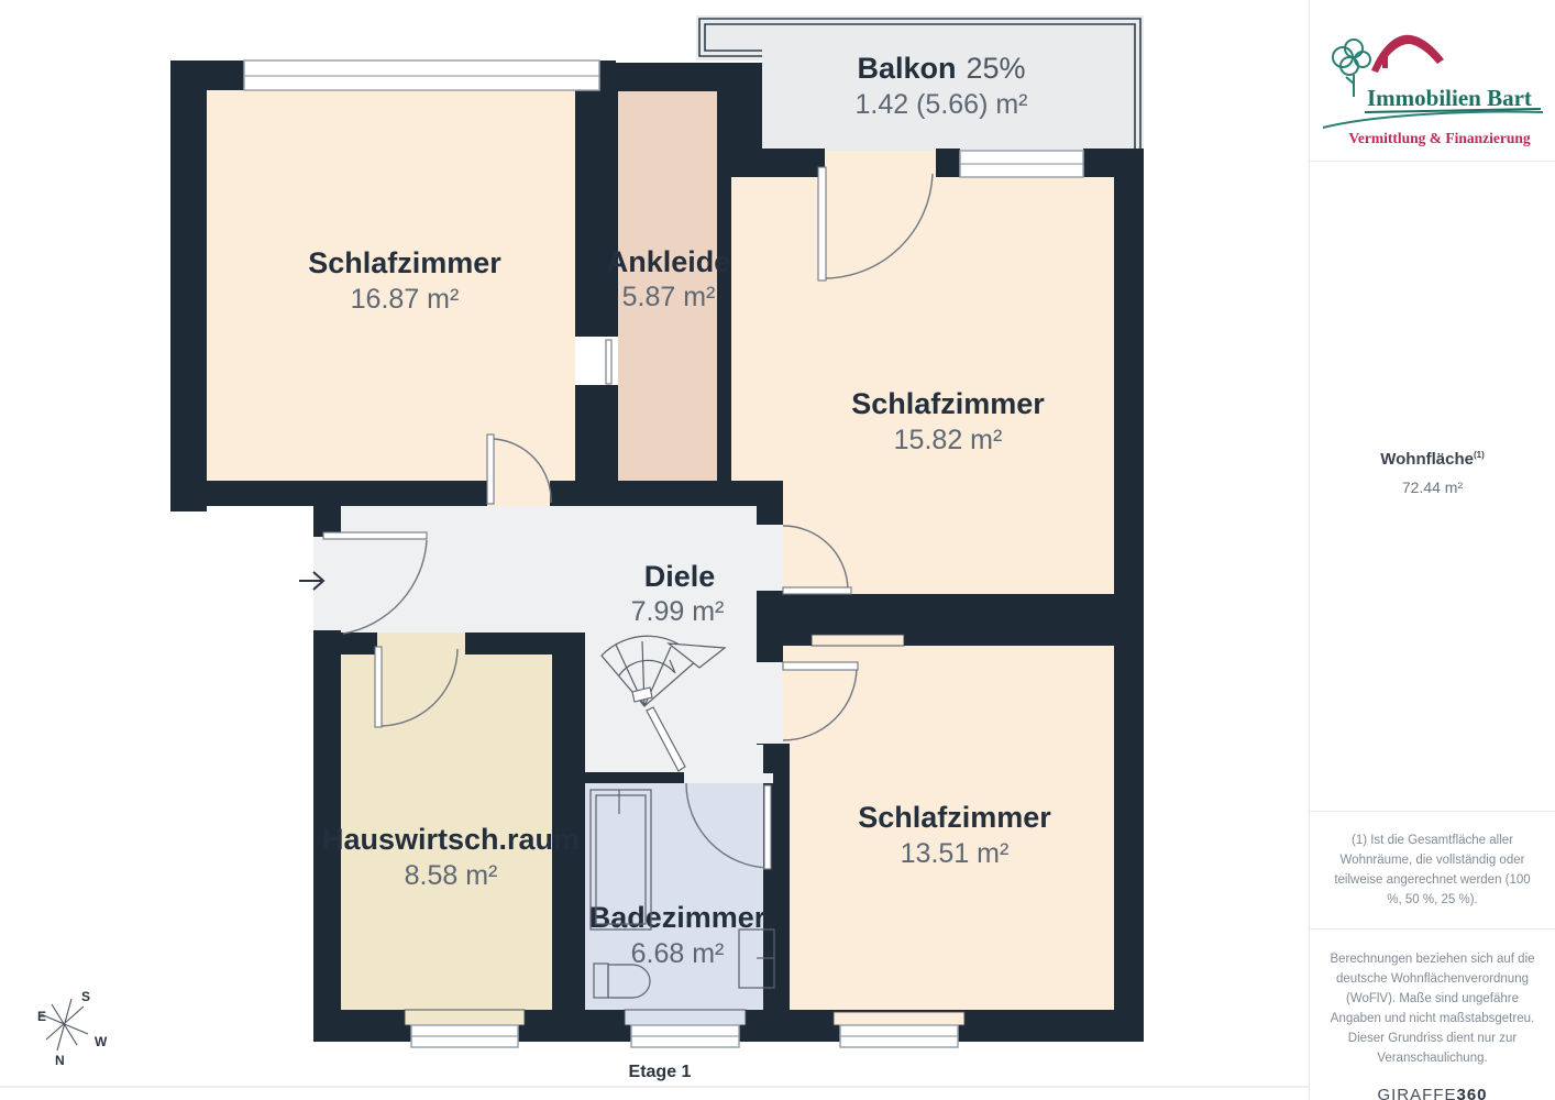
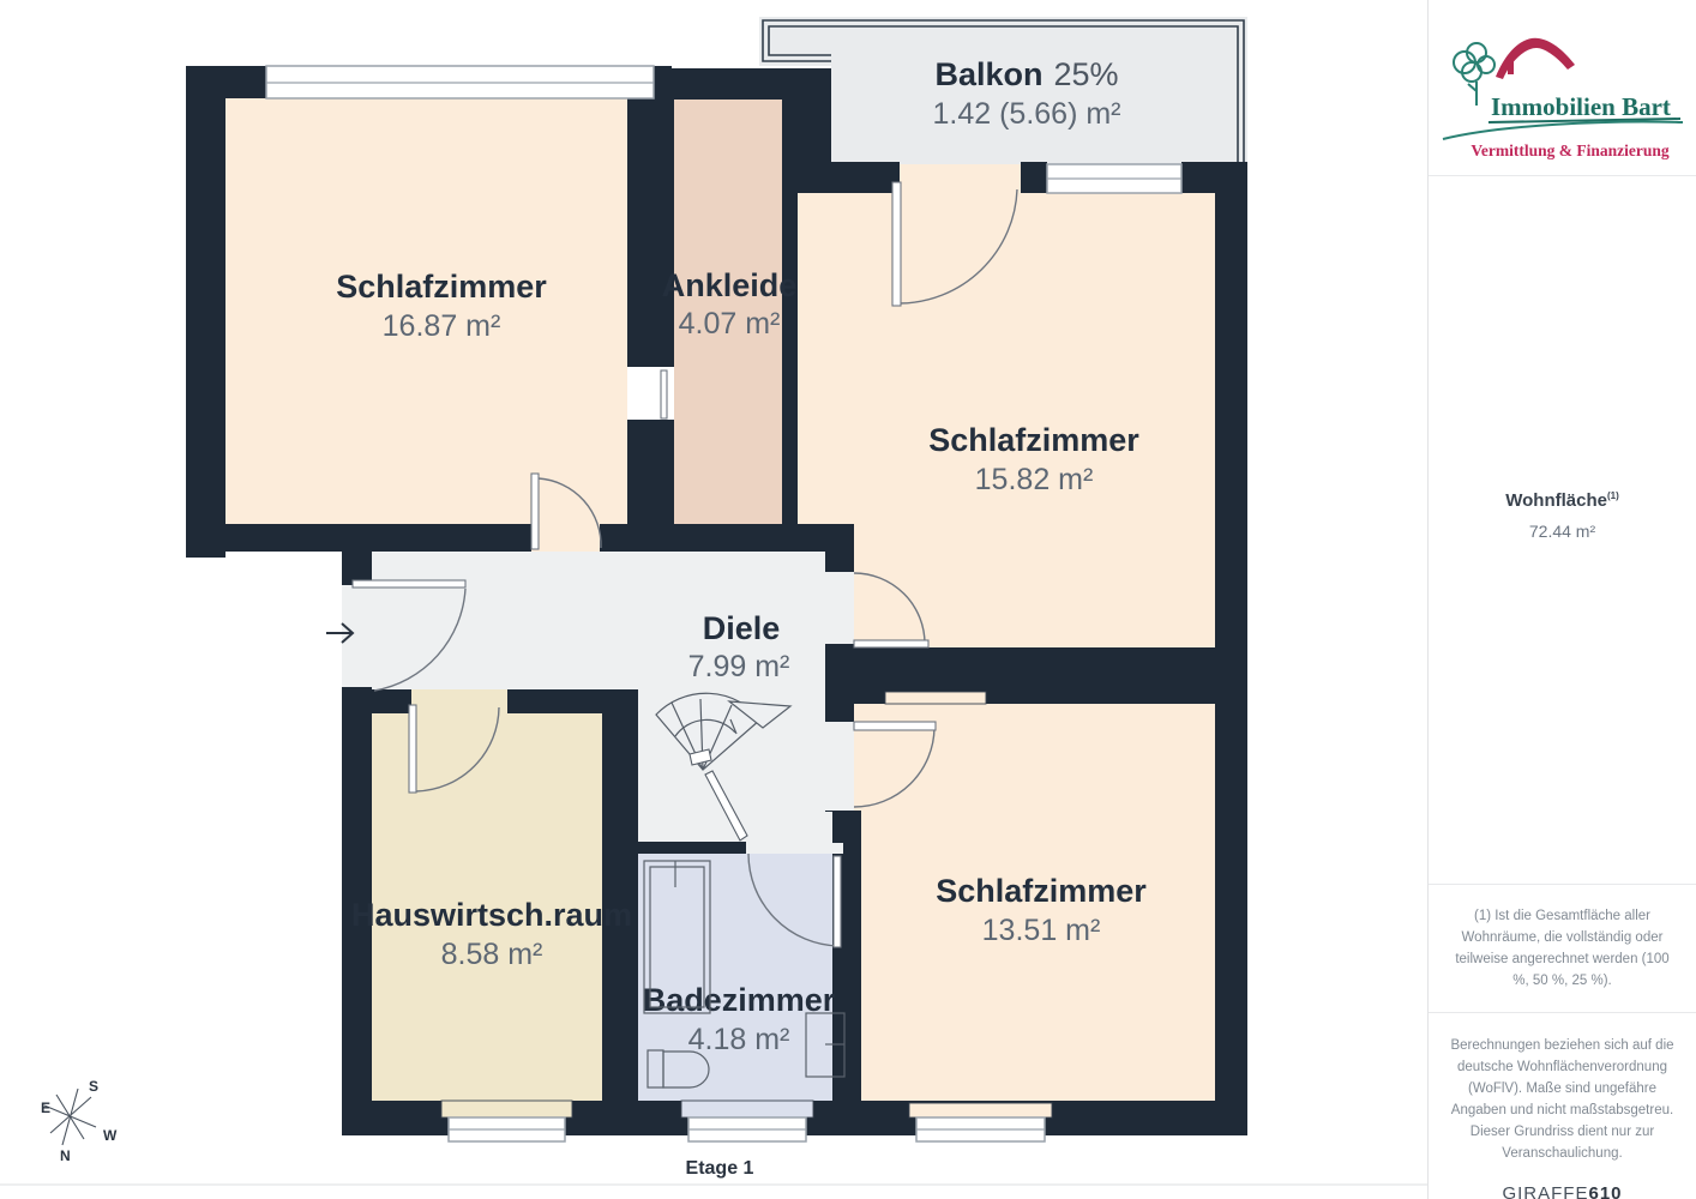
  S
  E
  W
  N
  Schlafzimmer
  16.87 m²
  Ankleide
- 5.87 m²
+ 4.07 m²
  Balkon 25%
  1.42 (5.66) m²
  Schlafzimmer
  15.82 m²
  Diele
  7.99 m²
  Hauswirtsch.raum
  8.58 m²
  Badezimmer
- 6.68 m²
+ 4.18 m²
  Schlafzimmer
  13.51 m²
  Etage 1
  Immobilien Bart
  Vermittlung & Finanzierung
  Wohnfläche(1)
  72.44 m²
  (1) Ist die Gesamtfläche aller Wohnräume, die vollständig oder teilweise angerechnet werden (100 %, 50 %, 25 %).
  Berechnungen beziehen sich auf die deutsche Wohnflächenverordnung (WoFlV). Maße sind ungefähre Angaben und nicht maßstabsgetreu. Dieser Grundriss dient nur zur Veranschaulichung.
- GIRAFFE360
+ GIRAFFE610
